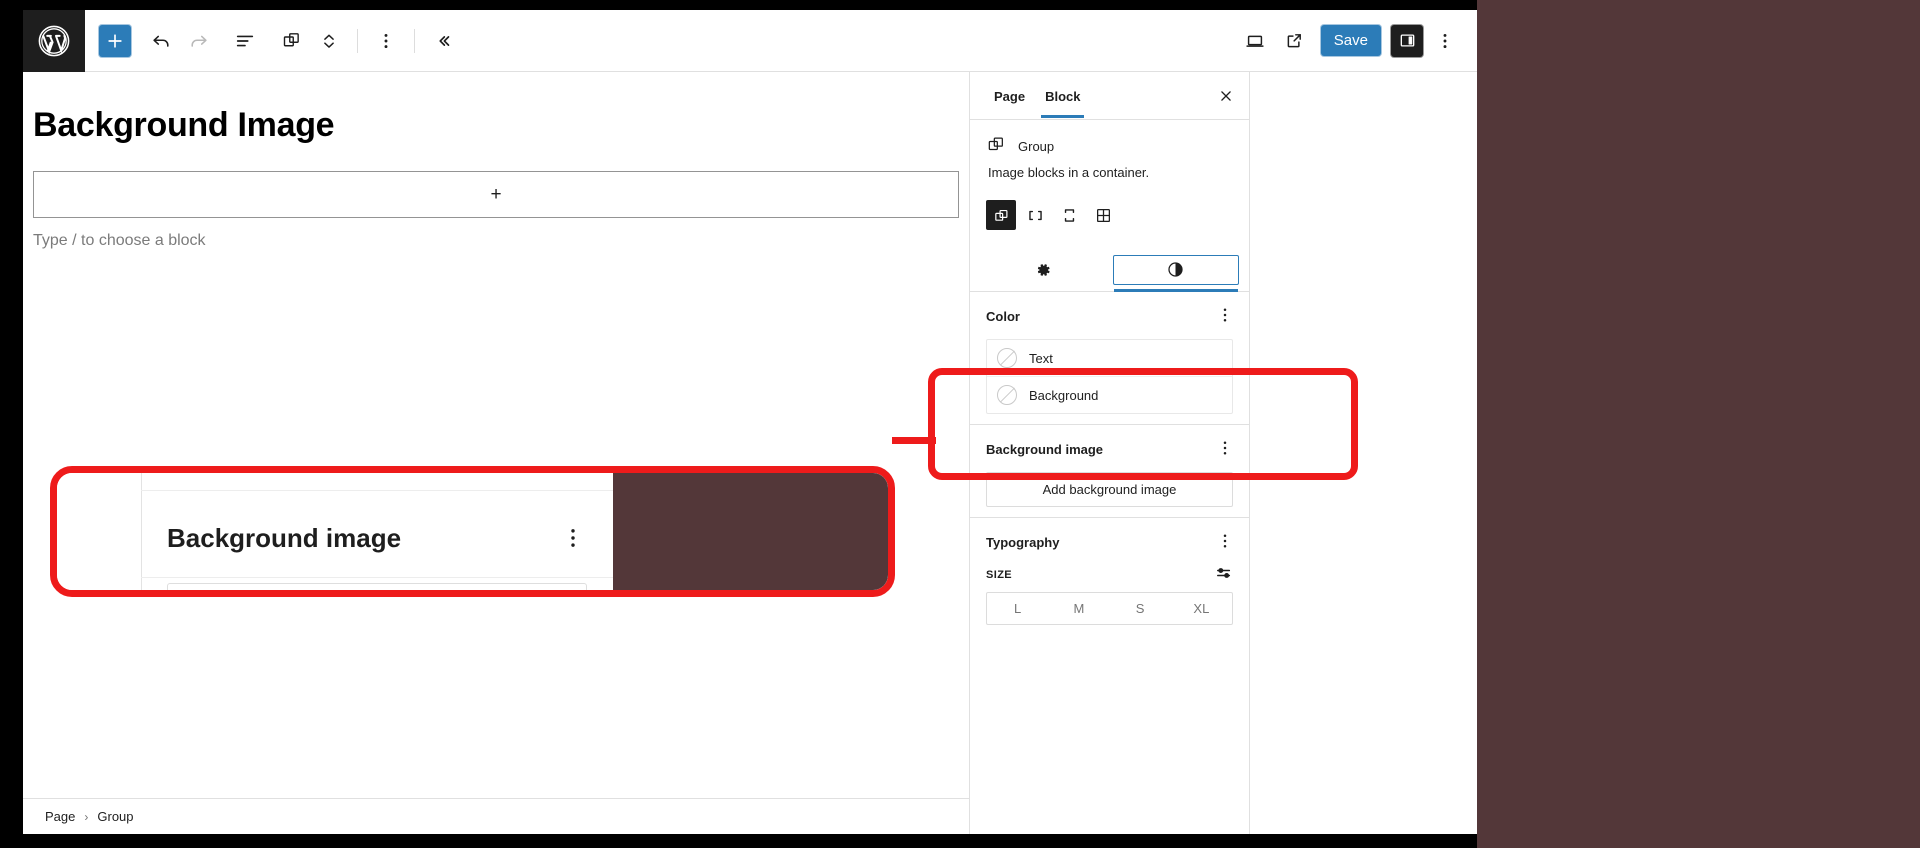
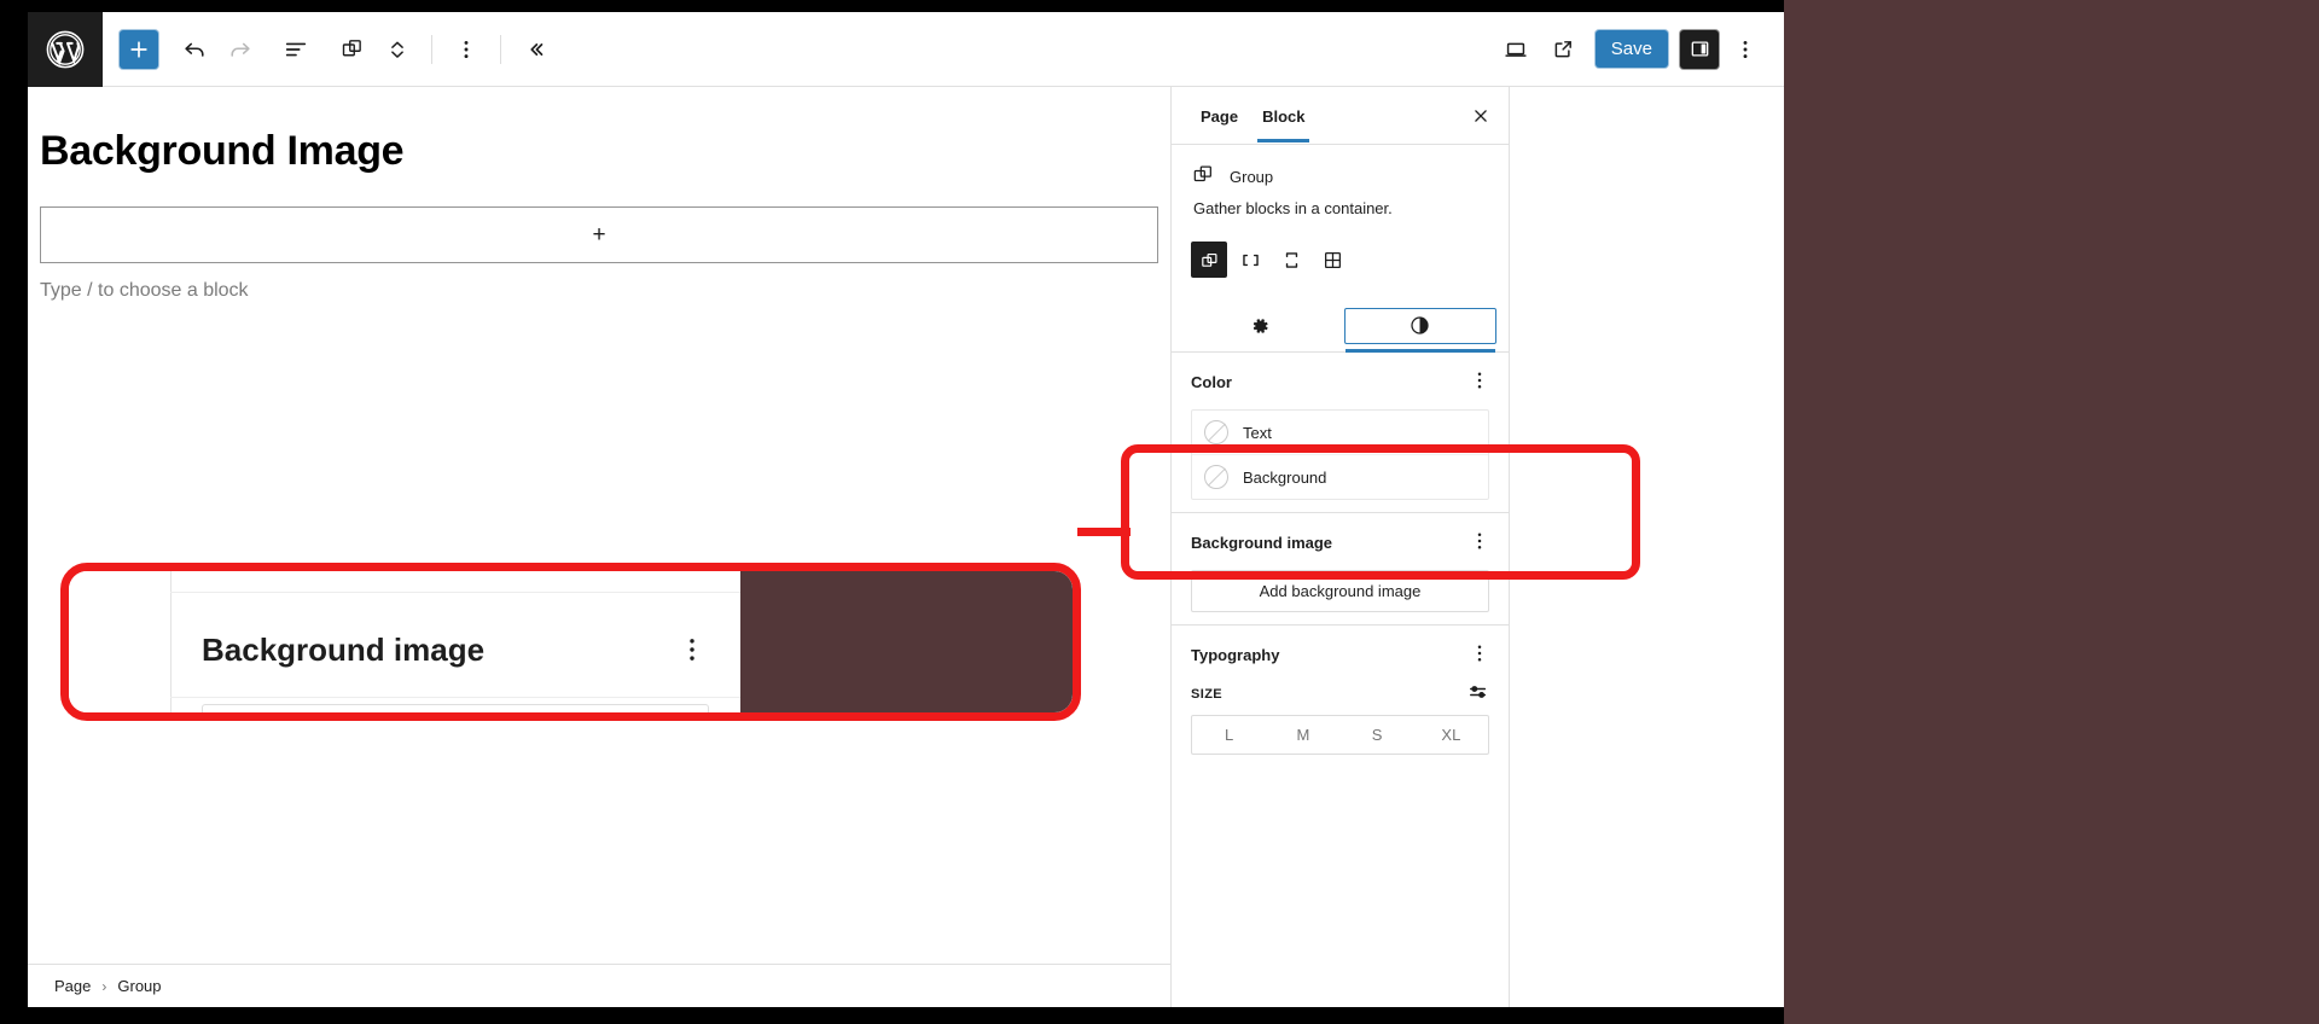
  Save
  Background Image
  +
  Type / to choose a block
  Page
  ›
  Group
  Page
  Block
  Group
- Image blocks in a container.
+ Gather blocks in a container.
  Color
  Text
  Background
  Background image
  Add background image
  Typography
  SIZE
  L
  M
  S
  XL
  Background image
